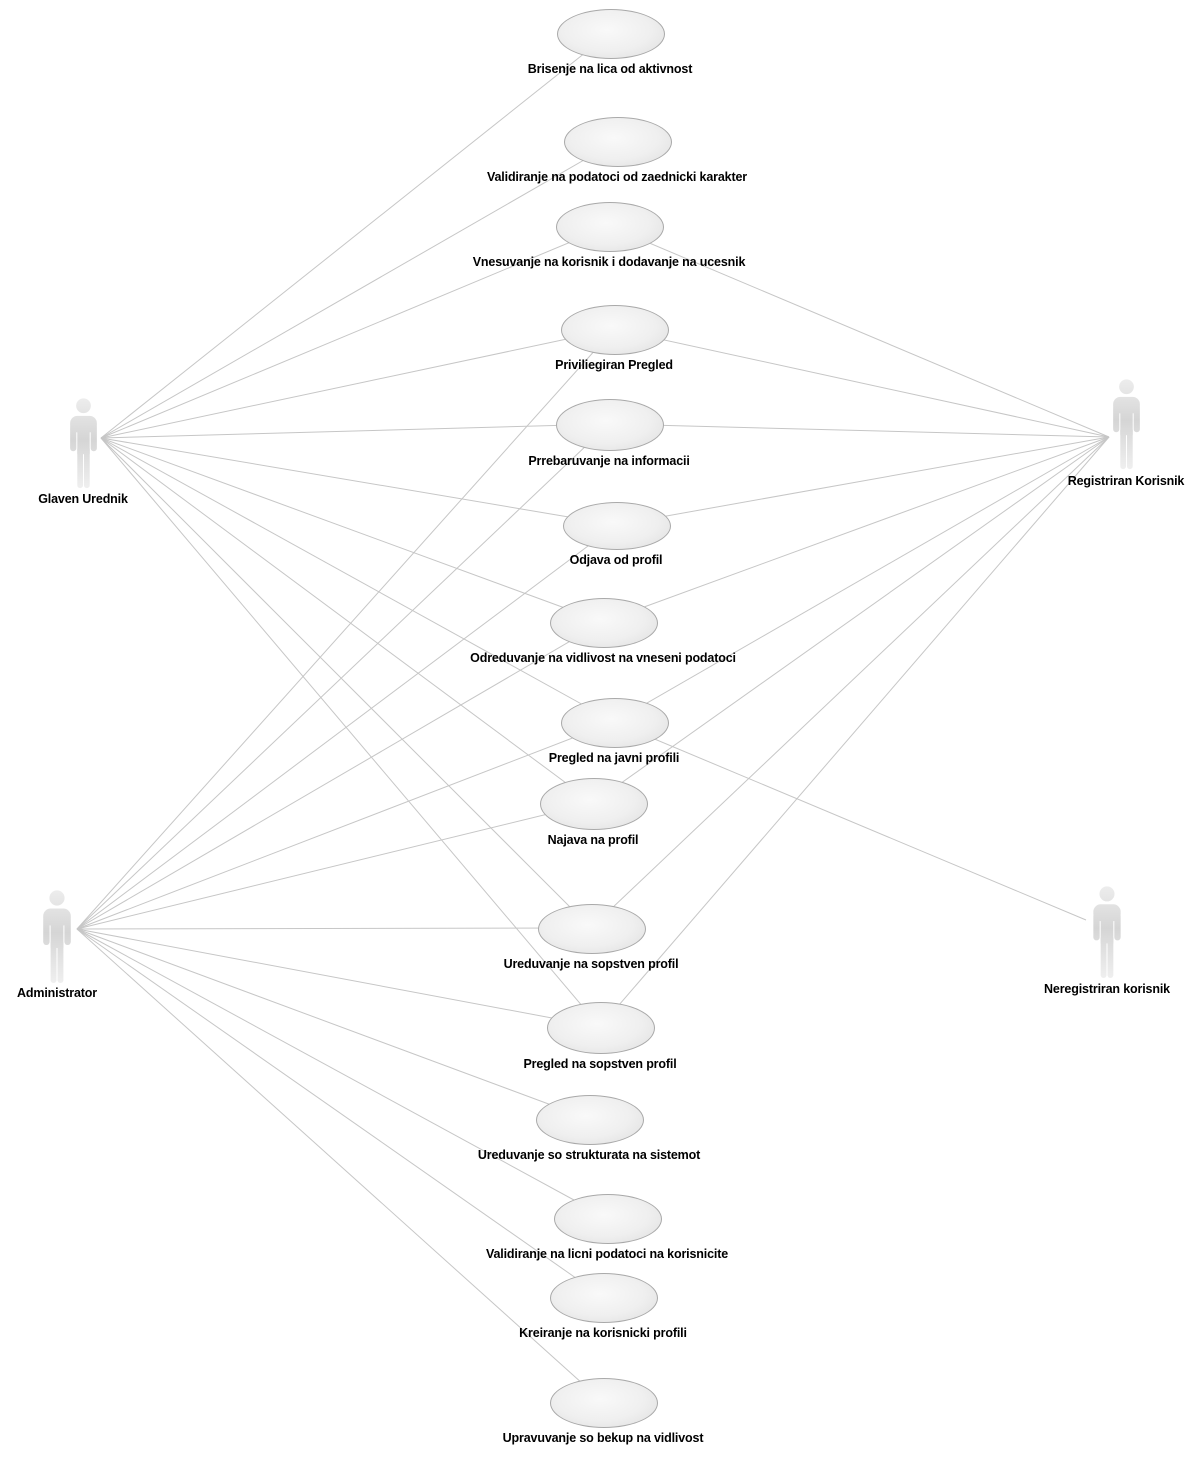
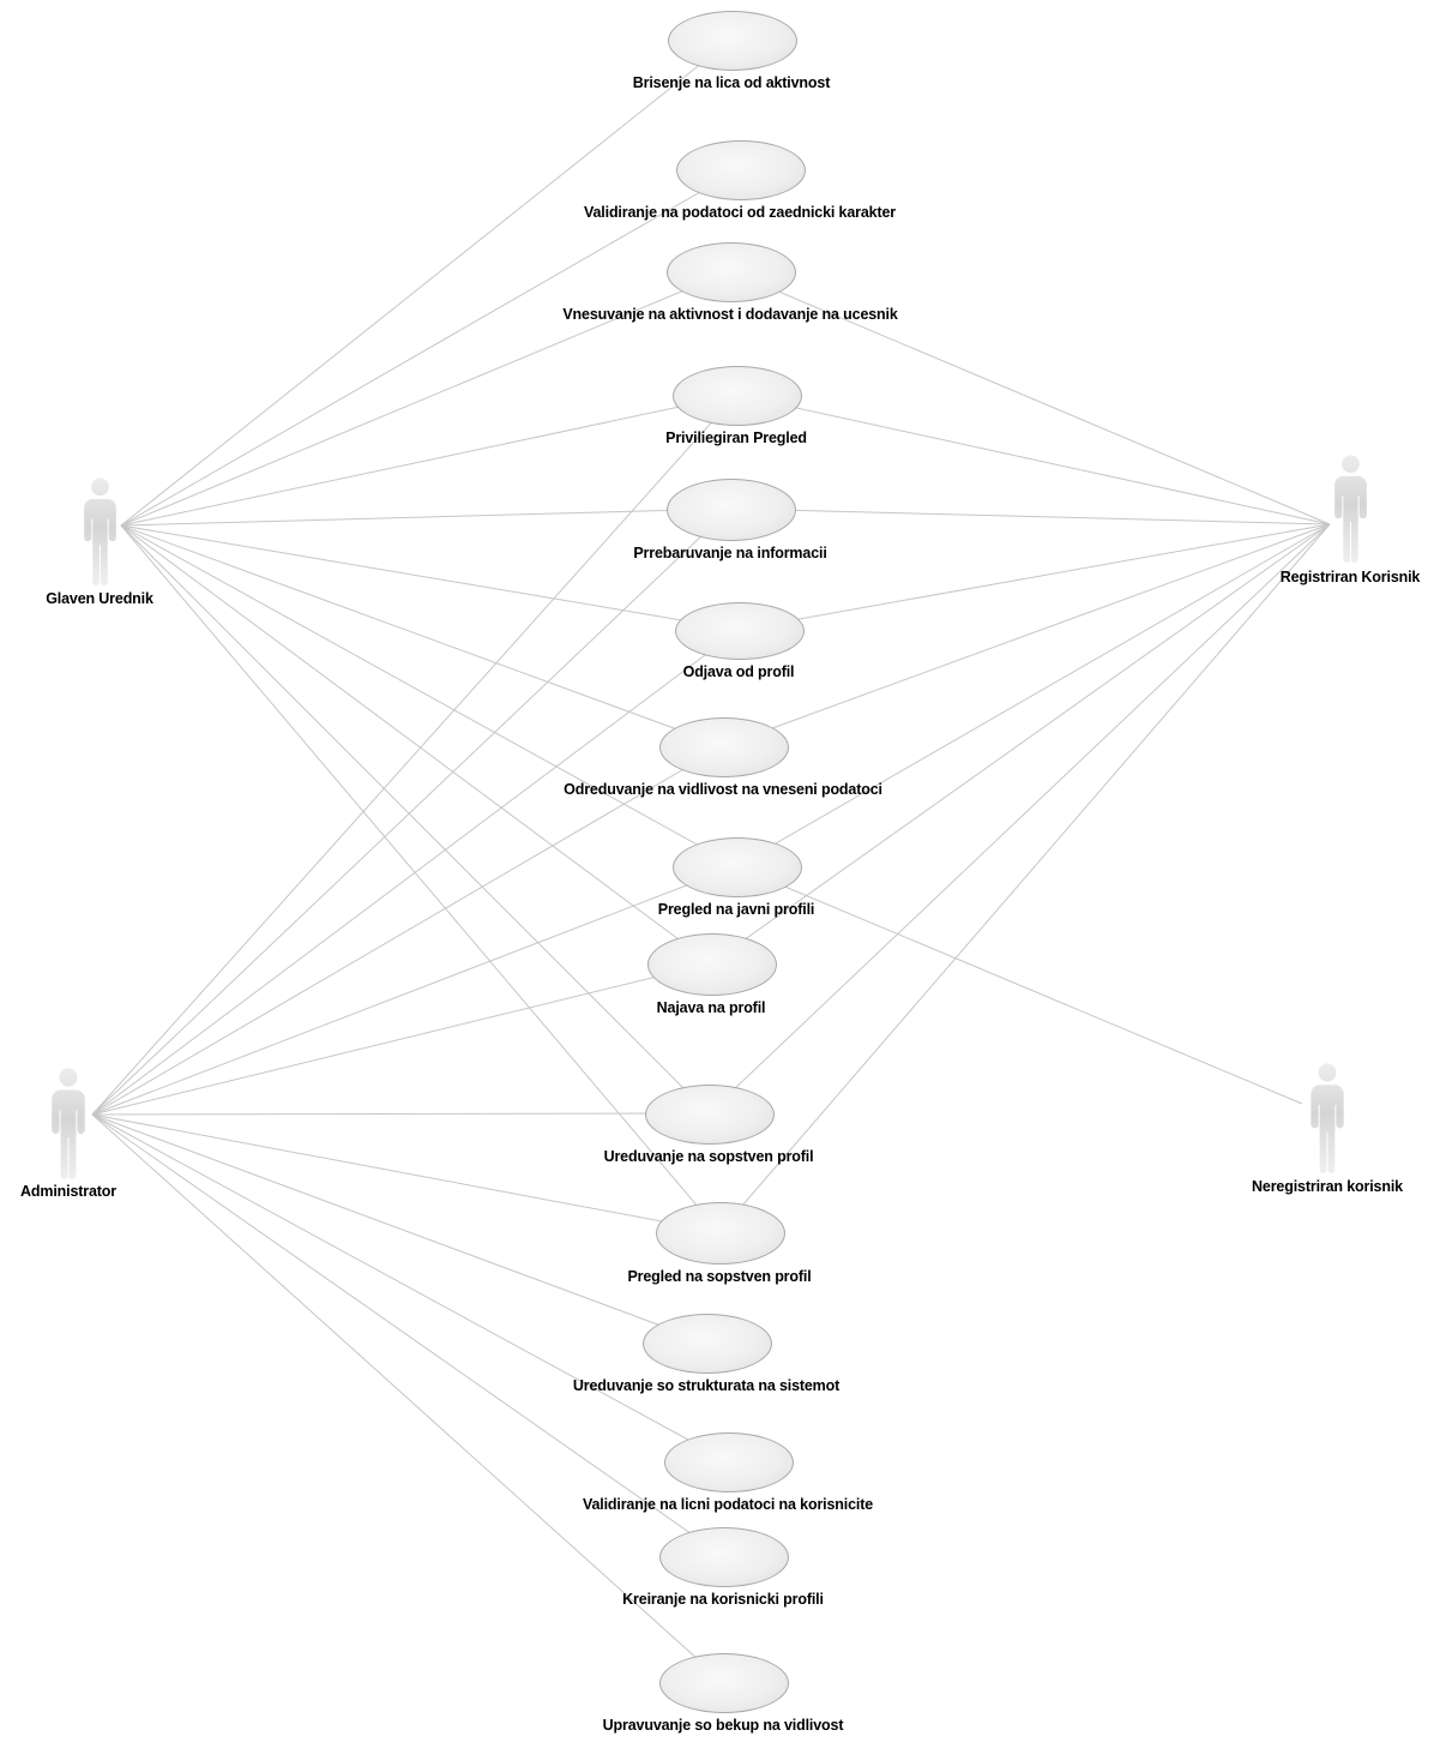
  Brisenje na lica od aktivnost
  Validiranje na podatoci od zaednicki karakter
- Vnesuvanje na korisnik i dodavanje na ucesnik
+ Vnesuvanje na aktivnost i dodavanje na ucesnik
  Priviliegiran Pregled
  Prrebaruvanje na informacii
  Odjava od profil
  Odreduvanje na vidlivost na vneseni podatoci
  Pregled na javni profili
  Najava na profil
  Ureduvanje na sopstven profil
  Pregled na sopstven profil
  Ureduvanje so strukturata na sistemot
  Validiranje na licni podatoci na korisnicite
  Kreiranje na korisnicki profili
  Upravuvanje so bekup na vidlivost
  Glaven Urednik
  Administrator
  Registriran Korisnik
  Neregistriran korisnik
